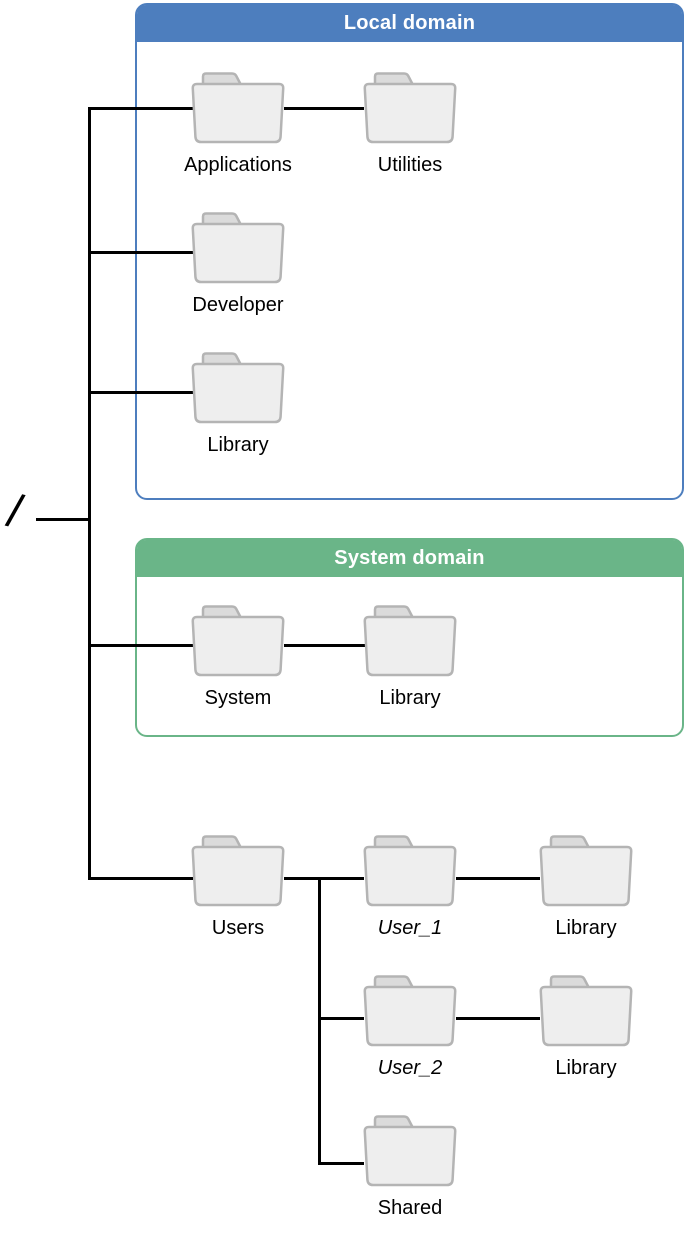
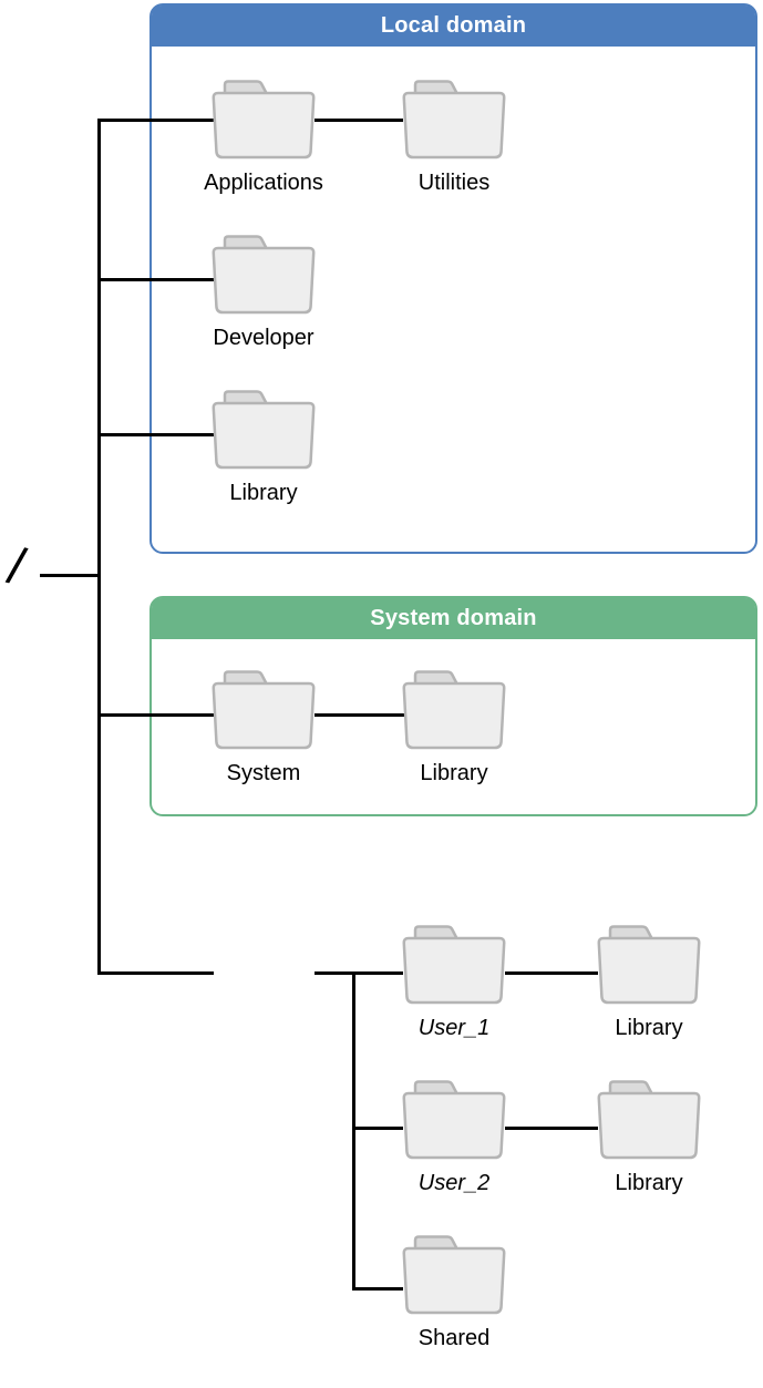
  Local domain
  System domain
  Applications
  Utilities
  Developer
  Library
  System
  Library
- Users
  User_1
  Library
  User_2
  Library
  Shared
